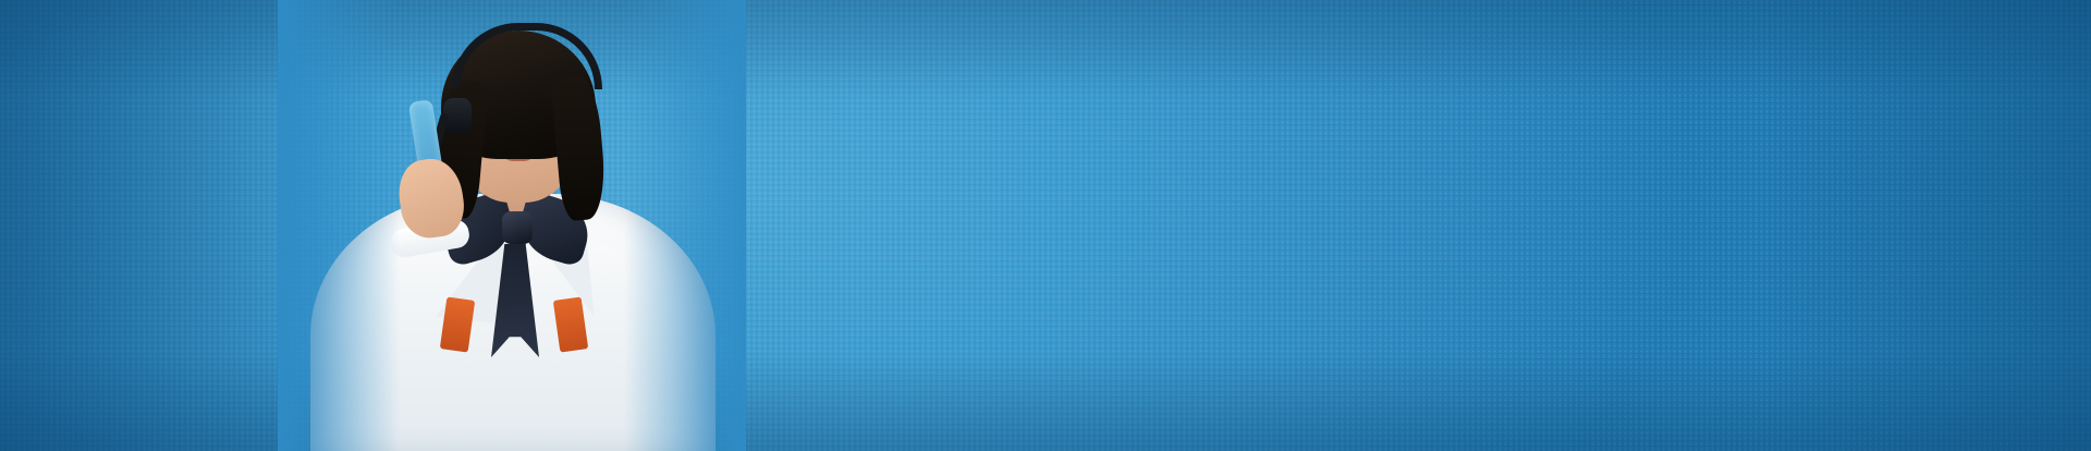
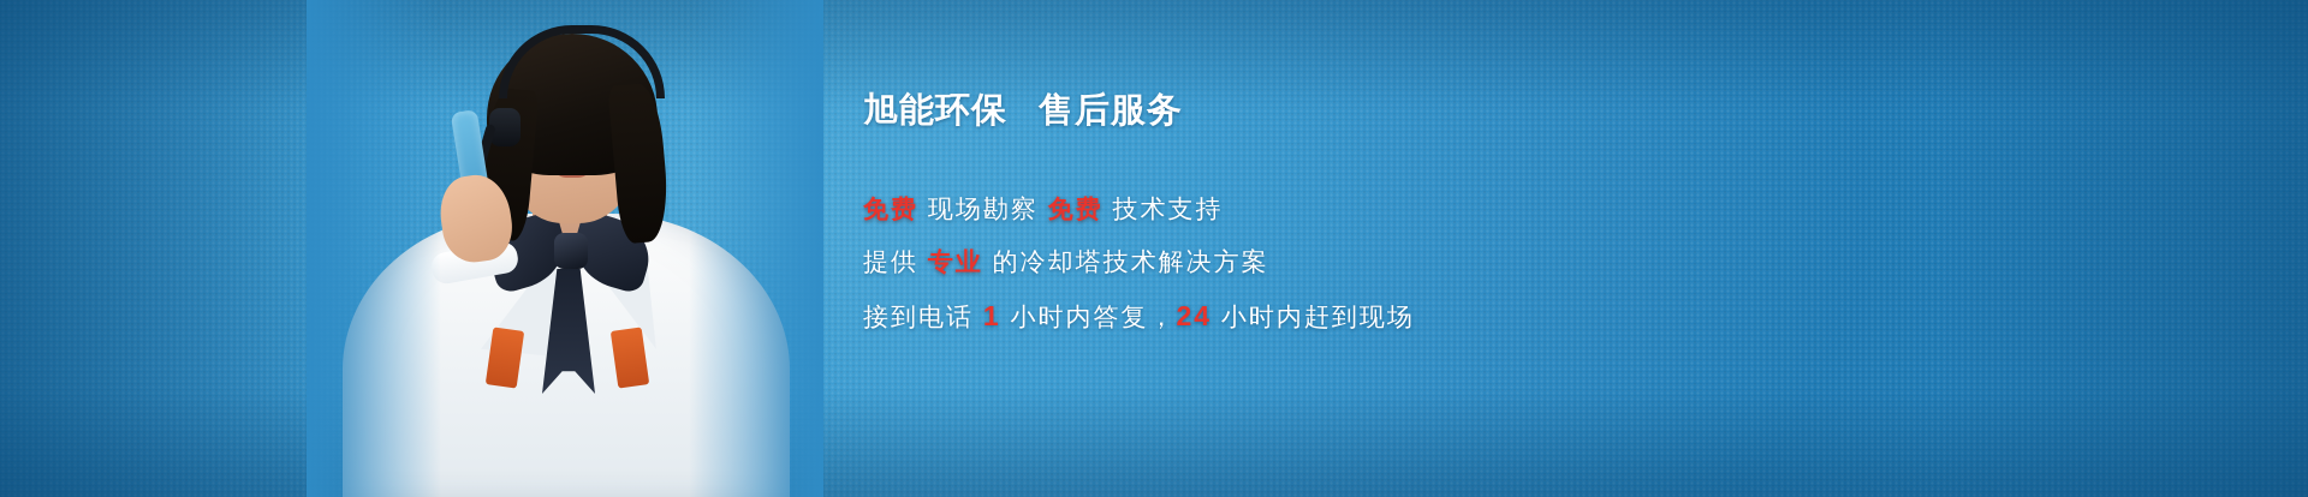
+ 旭能环保 售后服务
+ 免费 现场勘察 免费 技术支持
+ 提供 专业 的冷却塔技术解决方案
+ 接到电话 1 小时内答复，24 小时内赶到现场
